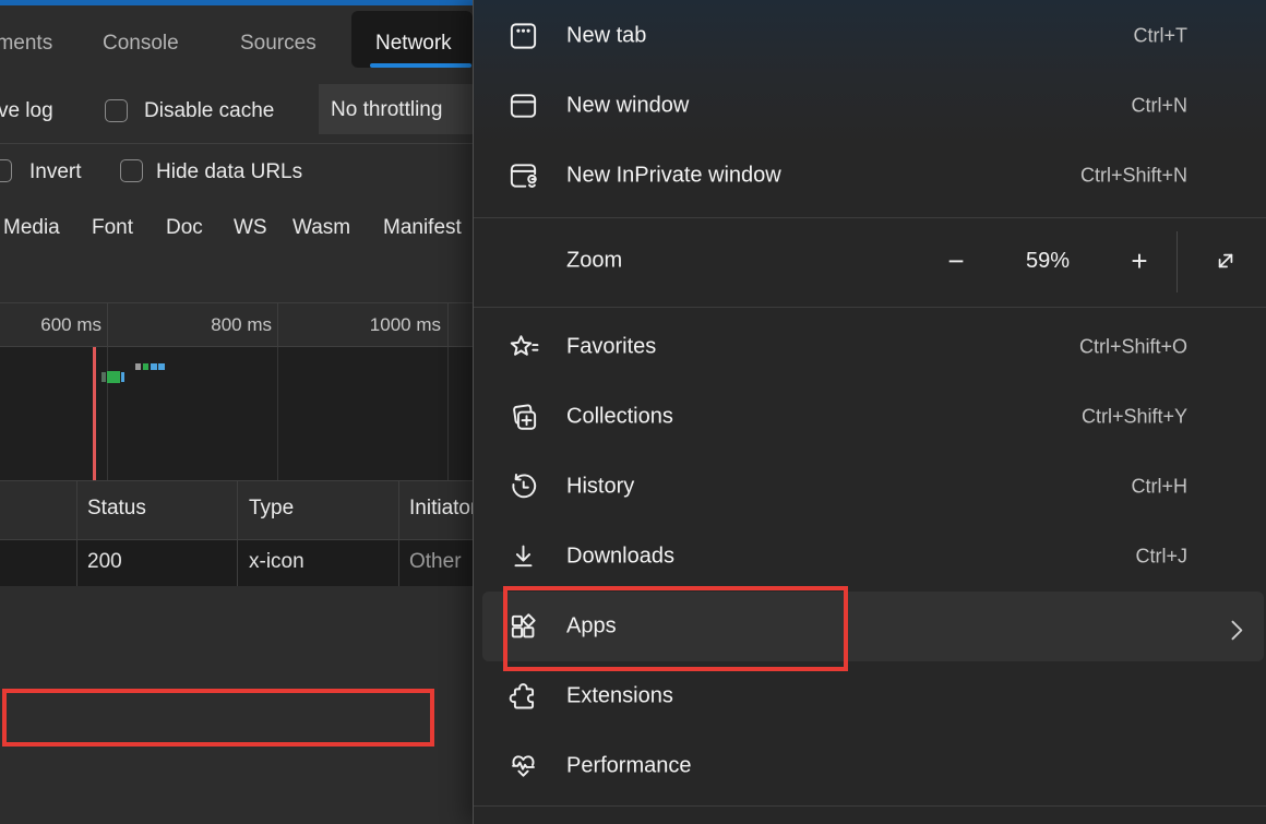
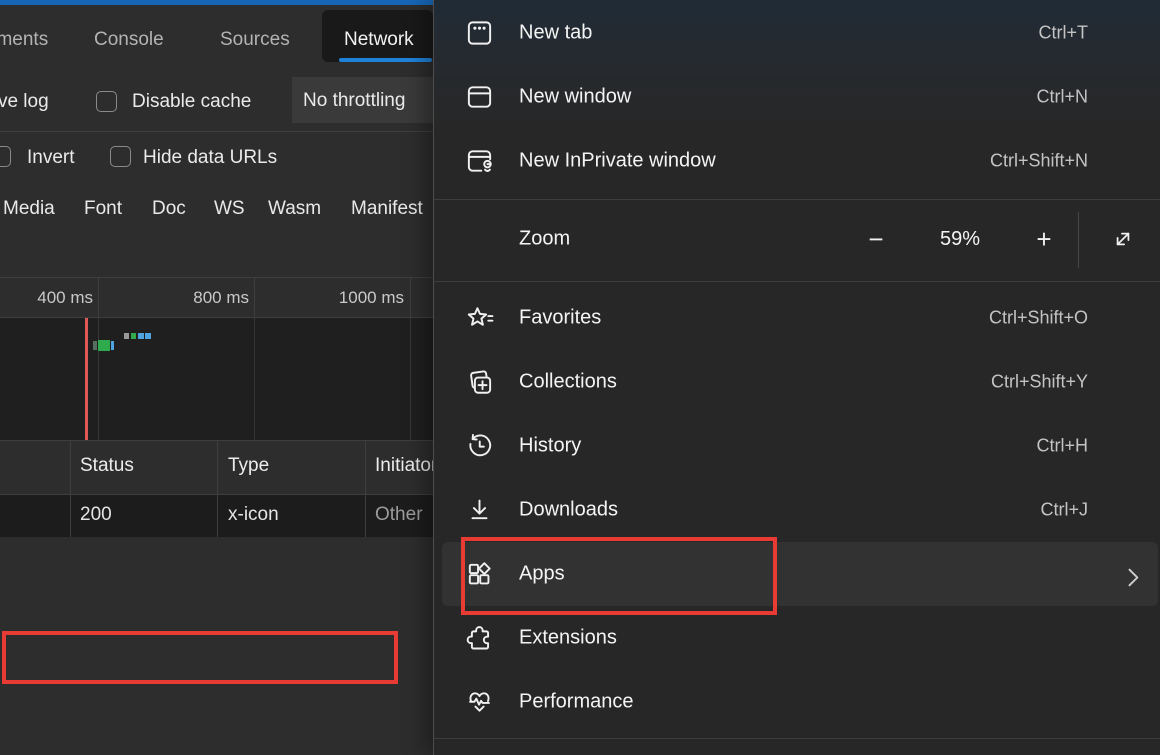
  Console
  Sources
  Network
  Disable cache
  No throttling
  Invert
  Hide data URLs
  Media
  Font
  Doc
  WS
  Wasm
  Manifest
- 600 ms
+ 400 ms
  800 ms
  1000 ms
  Status
  Type
  Initiato
  200
  x-icon
  Other
  New tab
  Ctrl+T
  New window
  Ctrl+N
  New InPrivate window
  Ctrl+Shift+N
  Zoom
  −
  59%
  +
  Favorites
  Ctrl+Shift+O
  Collections
  Ctrl+Shift+Y
  History
  Ctrl+H
  Downloads
  Ctrl+J
  Apps
  Extensions
  Performance
